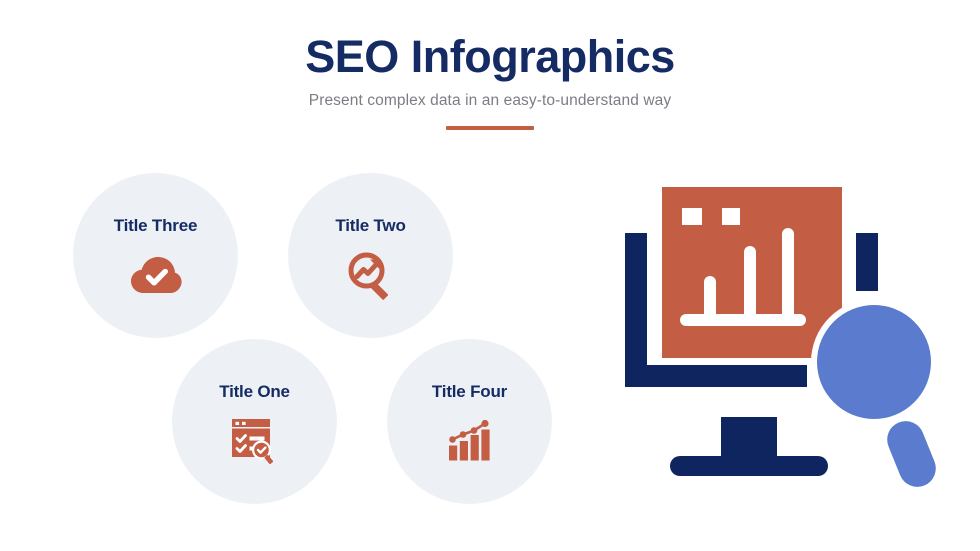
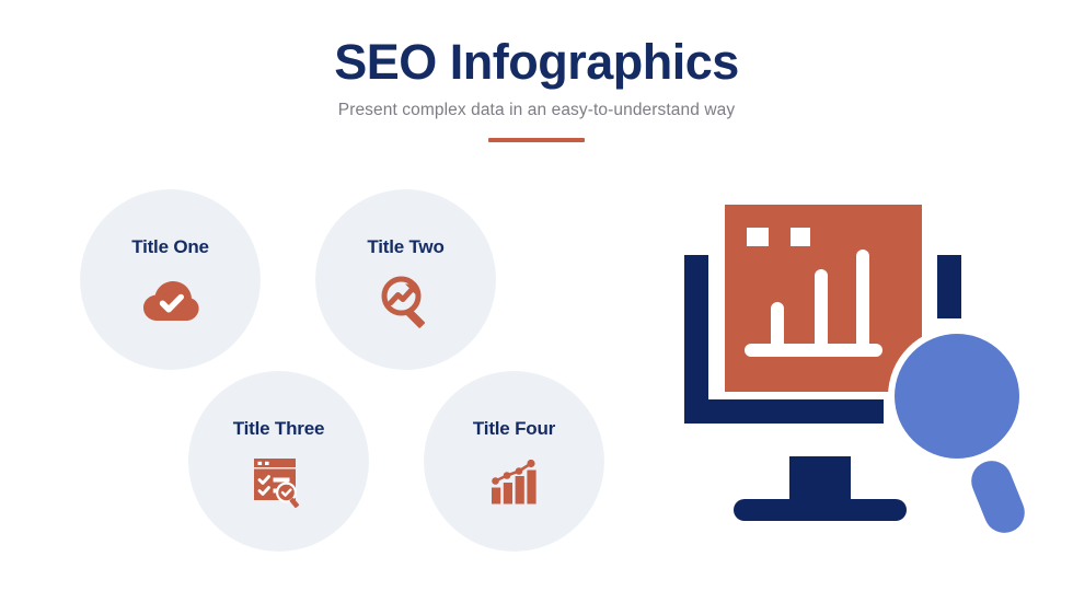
  SEO Infographics
  Present complex data in an easy-to-understand way
- Title Three
+ Title One
  Title Two
- Title One
+ Title Three
  Title Four
